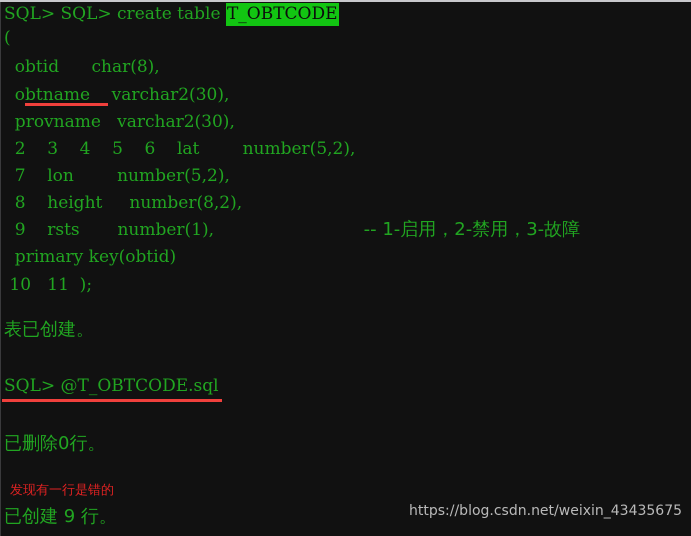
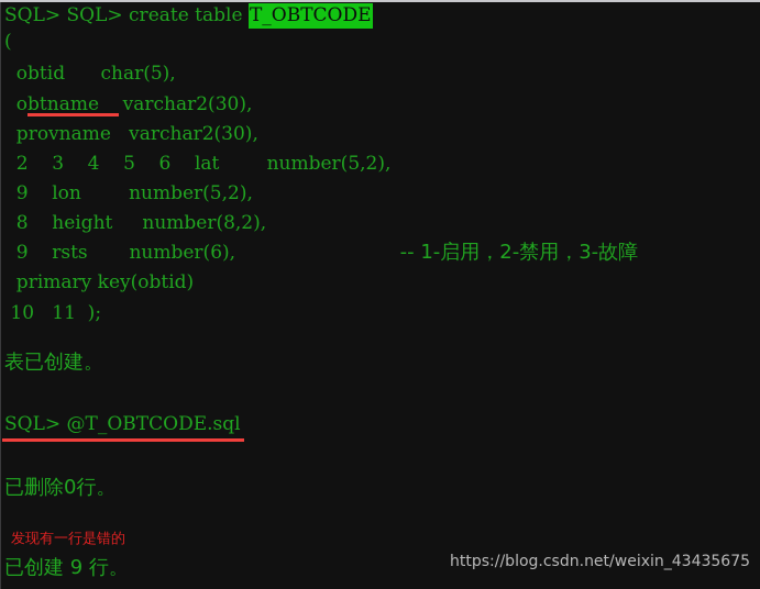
  SQL> SQL> create table T_OBTCODE
  (
- obtid char(8),
+ obtid char(5),
  obtname varchar2(30),
  provname varchar2(30),
  2 3 4 5 6 lat number(5,2),
- 7 lon number(5,2),
+ 9 lon number(5,2),
  8 height number(8,2),
- 9 rsts number(1),
+ 9 rsts number(6),
  -- 1-启用，2-禁用，3-故障
  primary key(obtid)
  10 11 );
  表已创建。
  SQL> @T_OBTCODE.sql
  已删除0行。
  发现有一行是错的
  已创建 9 行。
  https://blog.csdn.net/weixin_43435675
